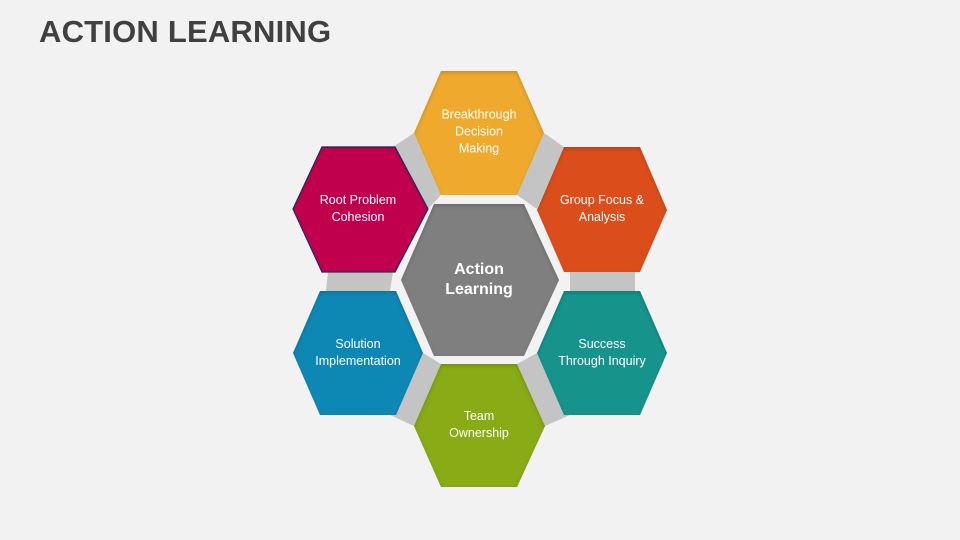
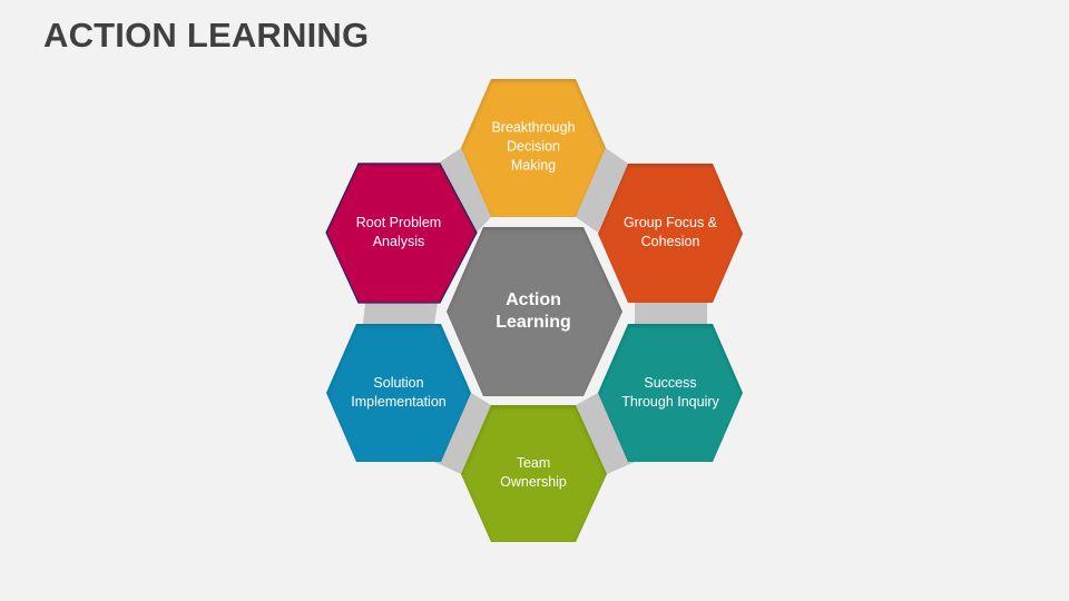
  ACTION LEARNING
  Action
  Learning
  Breakthrough
  Decision
  Making
  Group Focus &
- Analysis
+ Cohesion
  Success
  Through Inquiry
  Team
  Ownership
  Solution
  Implementation
  Root Problem
- Cohesion
+ Analysis
